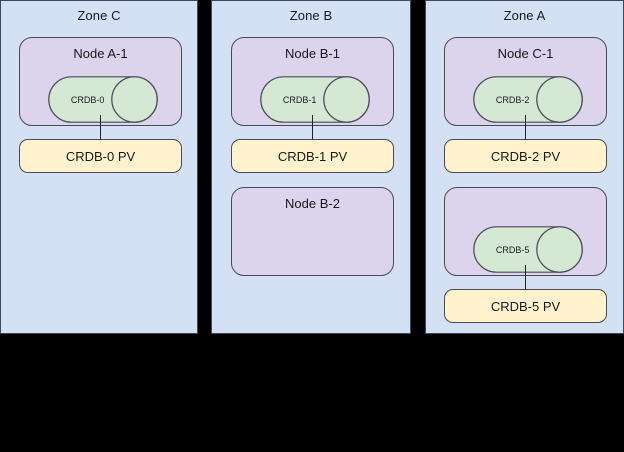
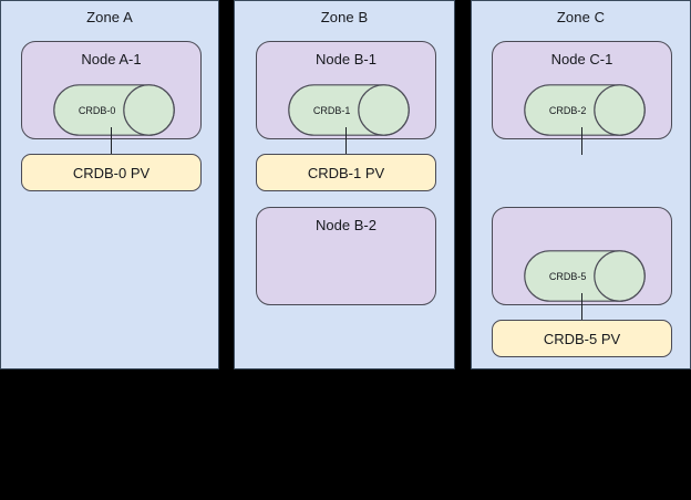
- Zone C
+ Zone A
  Node A-1
  CRDB-0
  CRDB-0 PV
  Zone B
  Node B-1
  CRDB-1
  CRDB-1 PV
  Node B-2
- Zone A
+ Zone C
  Node C-1
  CRDB-2
- CRDB-2 PV
  CRDB-5
  CRDB-5 PV
